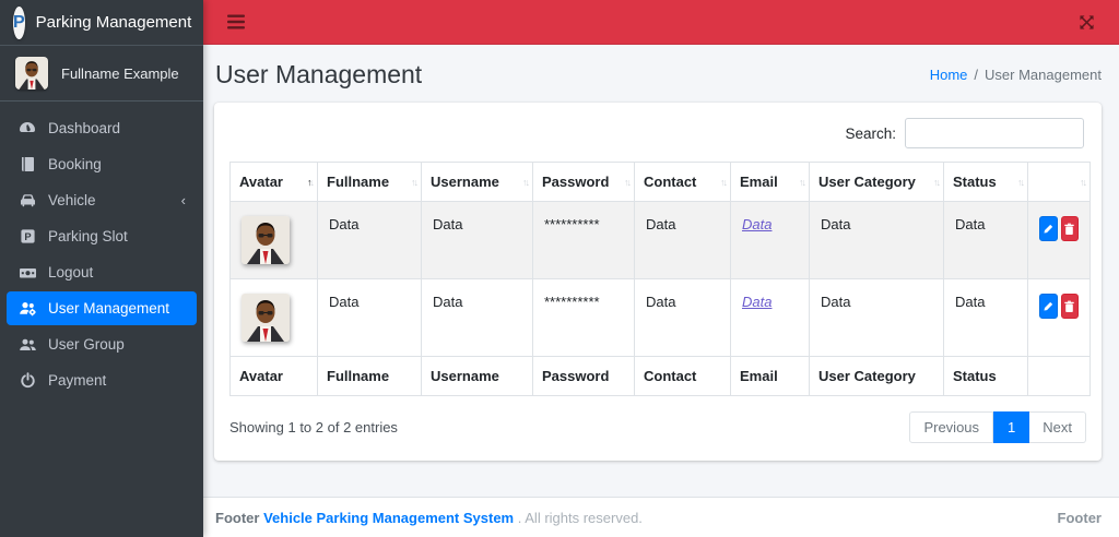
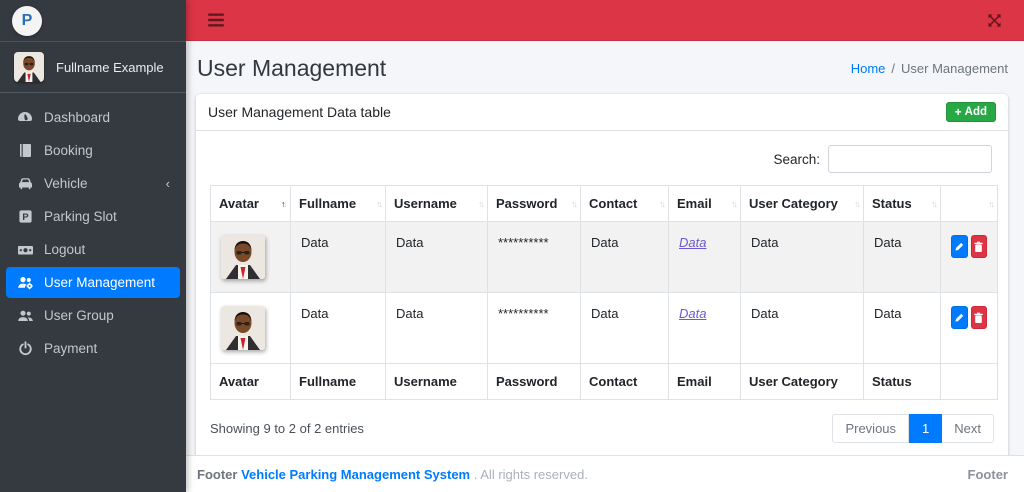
  P
- Parking Management
  Fullname Example
  Dashboard
  Booking
  Vehicle
  ‹
  P
  Parking Slot
  Logout
  User Management
  User Group
  Payment
  User Management
  Home
  /
  User Management
+ User Management Data table
+ +
+ Add
  Search:
  Avatar ↑↓	Fullname ↑↓	Username ↑↓	Password ↑↓	Contact ↑↓	Email ↑↓	User Category ↑↓	Status ↑↓	↑↓
  	Data	Data	**********	Data	Data	Data	Data
  	Data	Data	**********	Data	Data	Data	Data
  Avatar	Fullname	Username	Password	Contact	Email	User Category	Status
- Showing 1 to 2 of 2 entries
+ Showing 9 to 2 of 2 entries
  Previous
  1
  Next
  Footer Vehicle Parking Management System . All rights reserved.
  Footer
